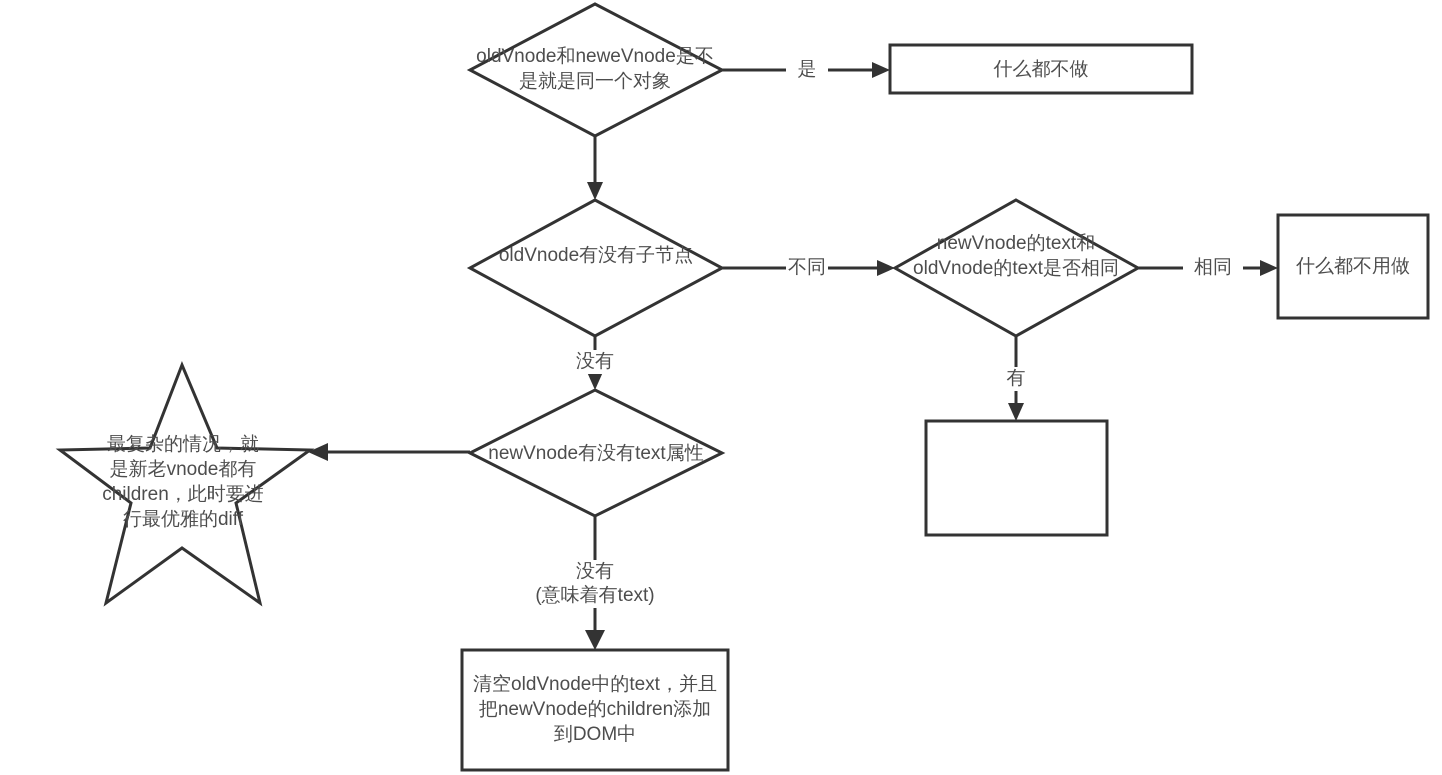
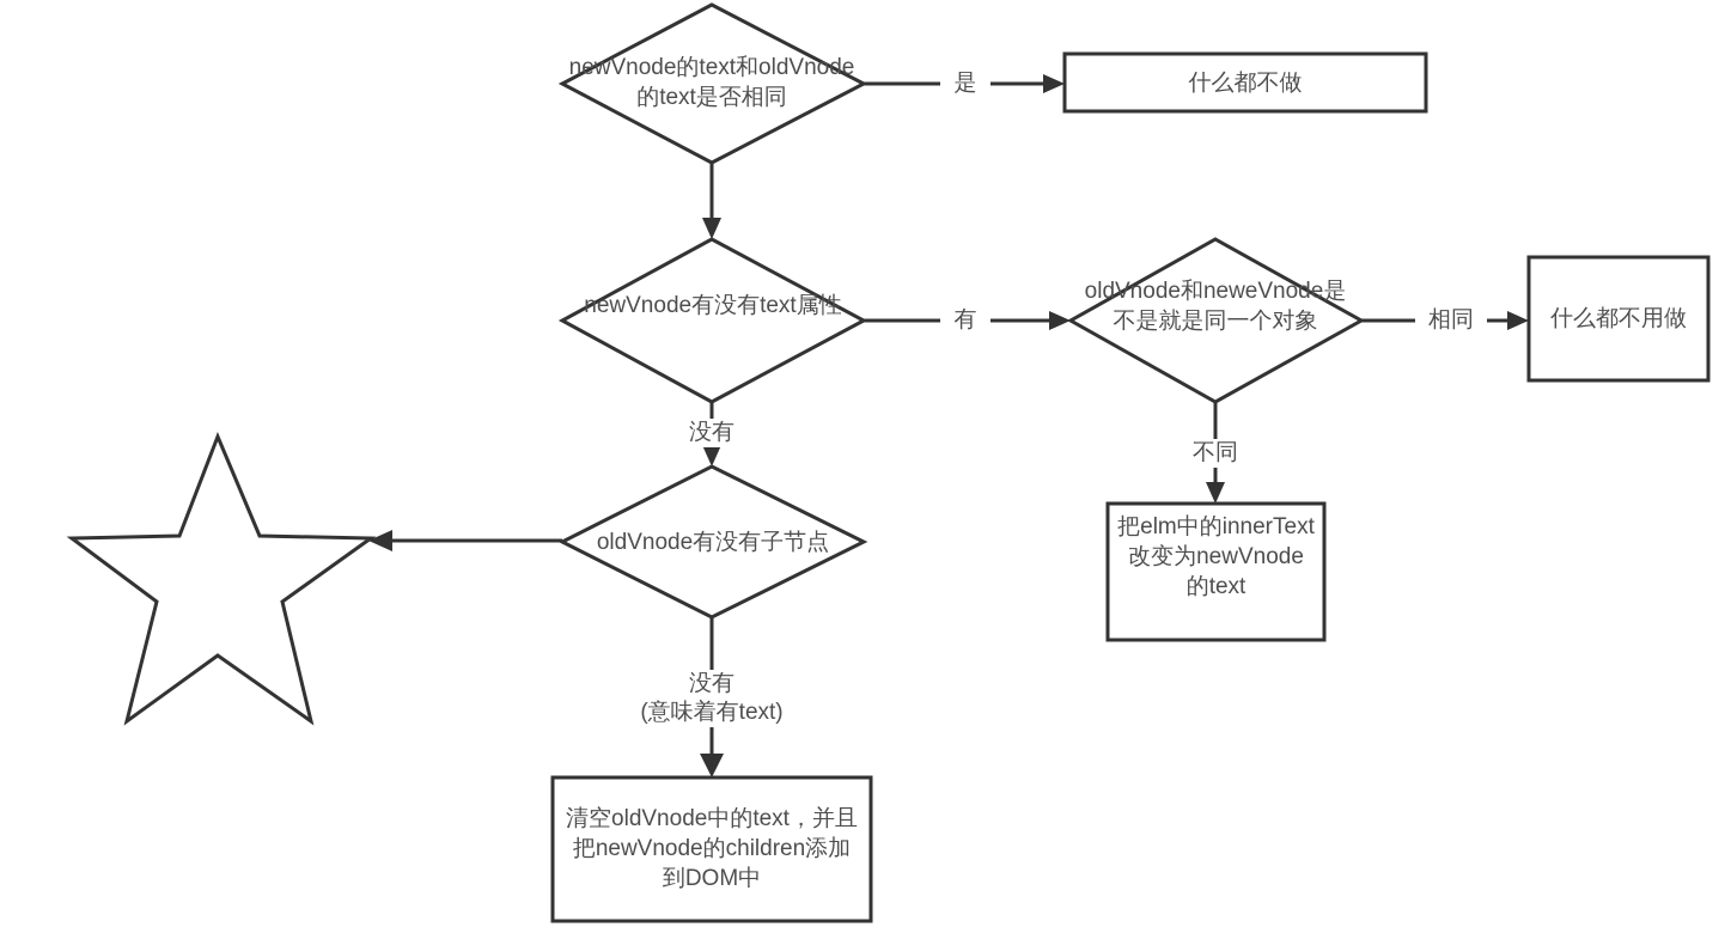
- oldVnode和neweVnode是不是就是同一个对象
+ newVnode的text和oldVnode的text是否相同
  什么都不做
- oldVnode有没有子节点
+ newVnode有没有text属性
- newVnode的text和oldVnode的text是否相同
+ oldVnode和neweVnode是不是就是同一个对象
  什么都不用做
+ 把elm中的innerText改变为newVnode的text
- newVnode有没有text属性
+ oldVnode有没有子节点
- 最复杂的情况，就是新老vnode都有children，此时要进行最优雅的diff
  清空oldVnode中的text，并且把newVnode的children添加到DOM中
  是
- 不同
+ 有
  相同
- 有
+ 不同
  没有
  没有
  (意味着有text)
